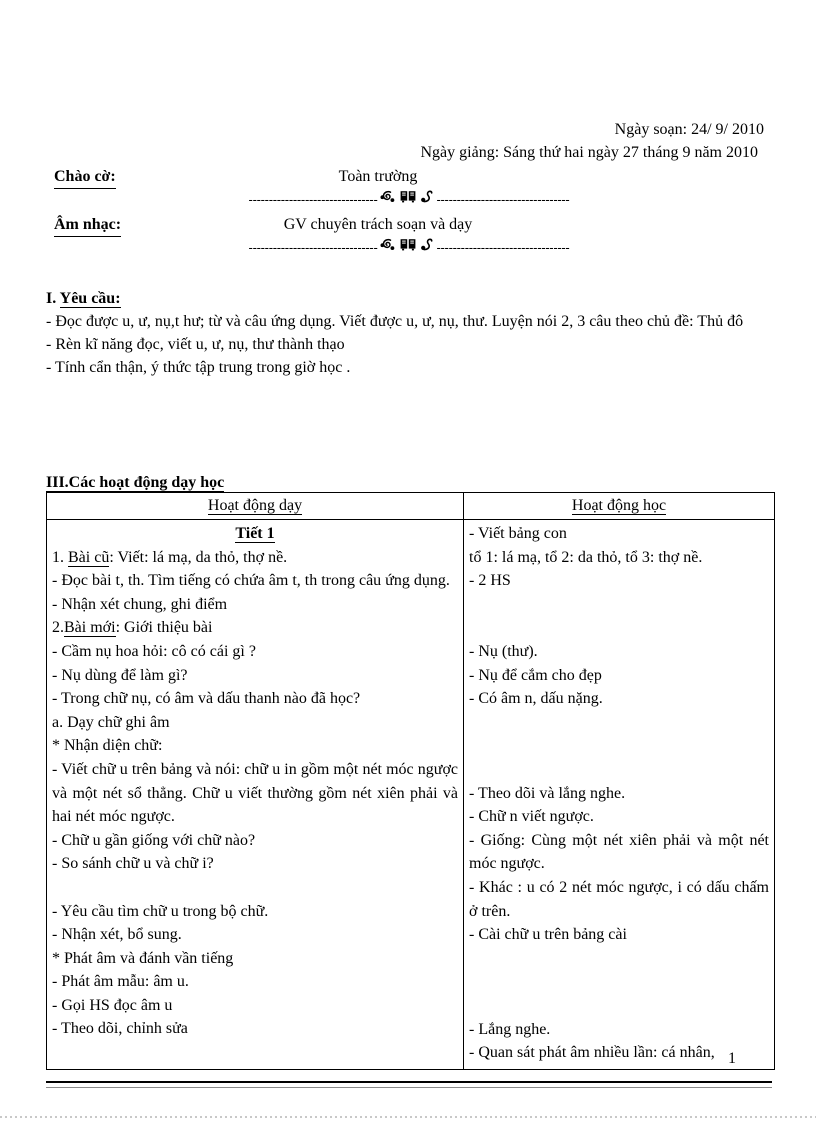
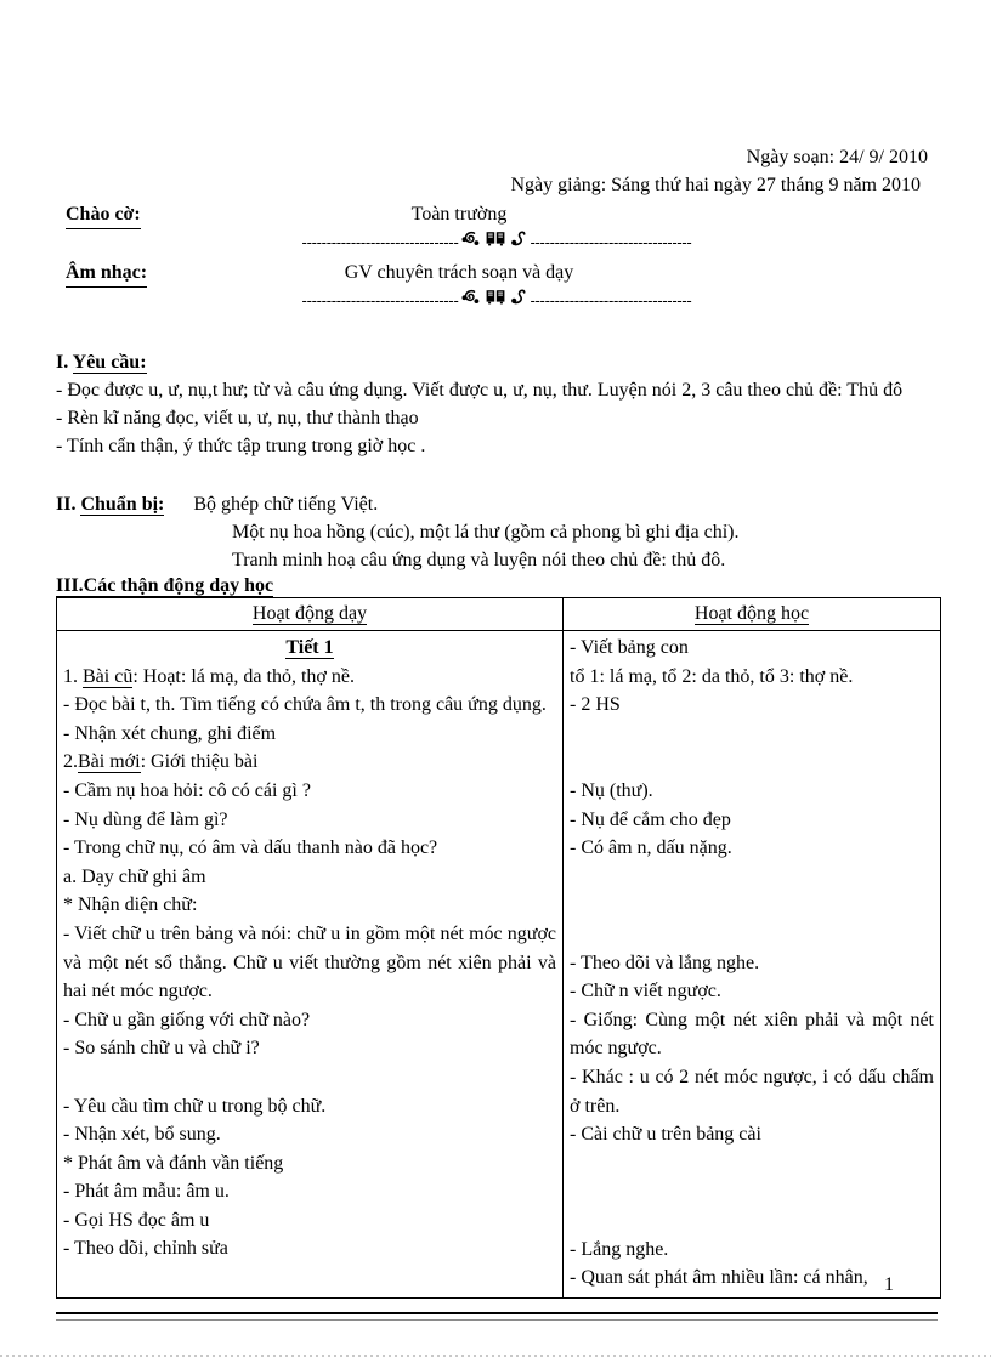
  Ngày soạn: 24/ 9/ 2010
  Ngày giảng: Sáng thứ hai ngày 27 tháng 9 năm 2010
  Toàn trường
  Chào cờ:
  --------------------------------
  ---------------------------------
  GV chuyên trách soạn và dạy
  Âm nhạc:
  --------------------------------
  ---------------------------------
  I. Yêu cầu:
  - Đọc được u, ư, nụ,t hư; từ và câu ứng dụng. Viết được u, ư, nụ, thư. Luyện nói 2, 3 câu theo chủ đề: Thủ đô
  - Rèn kĩ năng đọc, viết u, ư, nụ, thư thành thạo
  - Tính cẩn thận, ý thức tập trung trong giờ học .
+ II. Chuẩn bị: Bộ ghép chữ tiếng Việt.
+ Một nụ hoa hồng (cúc), một lá thư (gồm cả phong bì ghi địa chỉ).
+ Tranh minh hoạ câu ứng dụng và luyện nói theo chủ đề: thủ đô.
- III.Các hoạt động dạy học
+ III.Các thận động dạy học
  Hoạt động dạy	Hoạt động học
- Tiết 1 1. Bài cũ: Viết: lá mạ, da thỏ, thợ nề. - Đọc bài t, th. Tìm tiếng có chứa âm t, th trong câu ứng dụng. - Nhận xét chung, ghi điểm 2.Bài mới: Giới thiệu bài - Cầm nụ hoa hỏi: cô có cái gì ? - Nụ dùng để làm gì? - Trong chữ nụ, có âm và dấu thanh nào đã học? a. Dạy chữ ghi âm * Nhận diện chữ: - Viết chữ u trên bảng và nói: chữ u in gồm một nét móc ngược và một nét sổ thẳng. Chữ u viết thường gồm nét xiên phải và hai nét móc ngược. - Chữ u gần giống với chữ nào? - So sánh chữ u và chữ i? - Yêu cầu tìm chữ u trong bộ chữ. - Nhận xét, bổ sung. * Phát âm và đánh vần tiếng - Phát âm mẫu: âm u. - Gọi HS đọc âm u - Theo dõi, chỉnh sửa	- Viết bảng con tổ 1: lá mạ, tổ 2: da thỏ, tổ 3: thợ nề. - 2 HS - Nụ (thư). - Nụ để cắm cho đẹp - Có âm n, dấu nặng. - Theo dõi và lắng nghe. - Chữ n viết ngược. - Giống: Cùng một nét xiên phải và một nét móc ngược. - Khác : u có 2 nét móc ngược, i có dấu chấm ở trên. - Cài chữ u trên bảng cài - Lắng nghe. - Quan sát phát âm nhiều lần: cá nhân,
+ Tiết 1 1. Bài cũ: Hoạt: lá mạ, da thỏ, thợ nề. - Đọc bài t, th. Tìm tiếng có chứa âm t, th trong câu ứng dụng. - Nhận xét chung, ghi điểm 2.Bài mới: Giới thiệu bài - Cầm nụ hoa hỏi: cô có cái gì ? - Nụ dùng để làm gì? - Trong chữ nụ, có âm và dấu thanh nào đã học? a. Dạy chữ ghi âm * Nhận diện chữ: - Viết chữ u trên bảng và nói: chữ u in gồm một nét móc ngược và một nét sổ thẳng. Chữ u viết thường gồm nét xiên phải và hai nét móc ngược. - Chữ u gần giống với chữ nào? - So sánh chữ u và chữ i? - Yêu cầu tìm chữ u trong bộ chữ. - Nhận xét, bổ sung. * Phát âm và đánh vần tiếng - Phát âm mẫu: âm u. - Gọi HS đọc âm u - Theo dõi, chỉnh sửa	- Viết bảng con tổ 1: lá mạ, tổ 2: da thỏ, tổ 3: thợ nề. - 2 HS - Nụ (thư). - Nụ để cắm cho đẹp - Có âm n, dấu nặng. - Theo dõi và lắng nghe. - Chữ n viết ngược. - Giống: Cùng một nét xiên phải và một nét móc ngược. - Khác : u có 2 nét móc ngược, i có dấu chấm ở trên. - Cài chữ u trên bảng cài - Lắng nghe. - Quan sát phát âm nhiều lần: cá nhân,
  1
